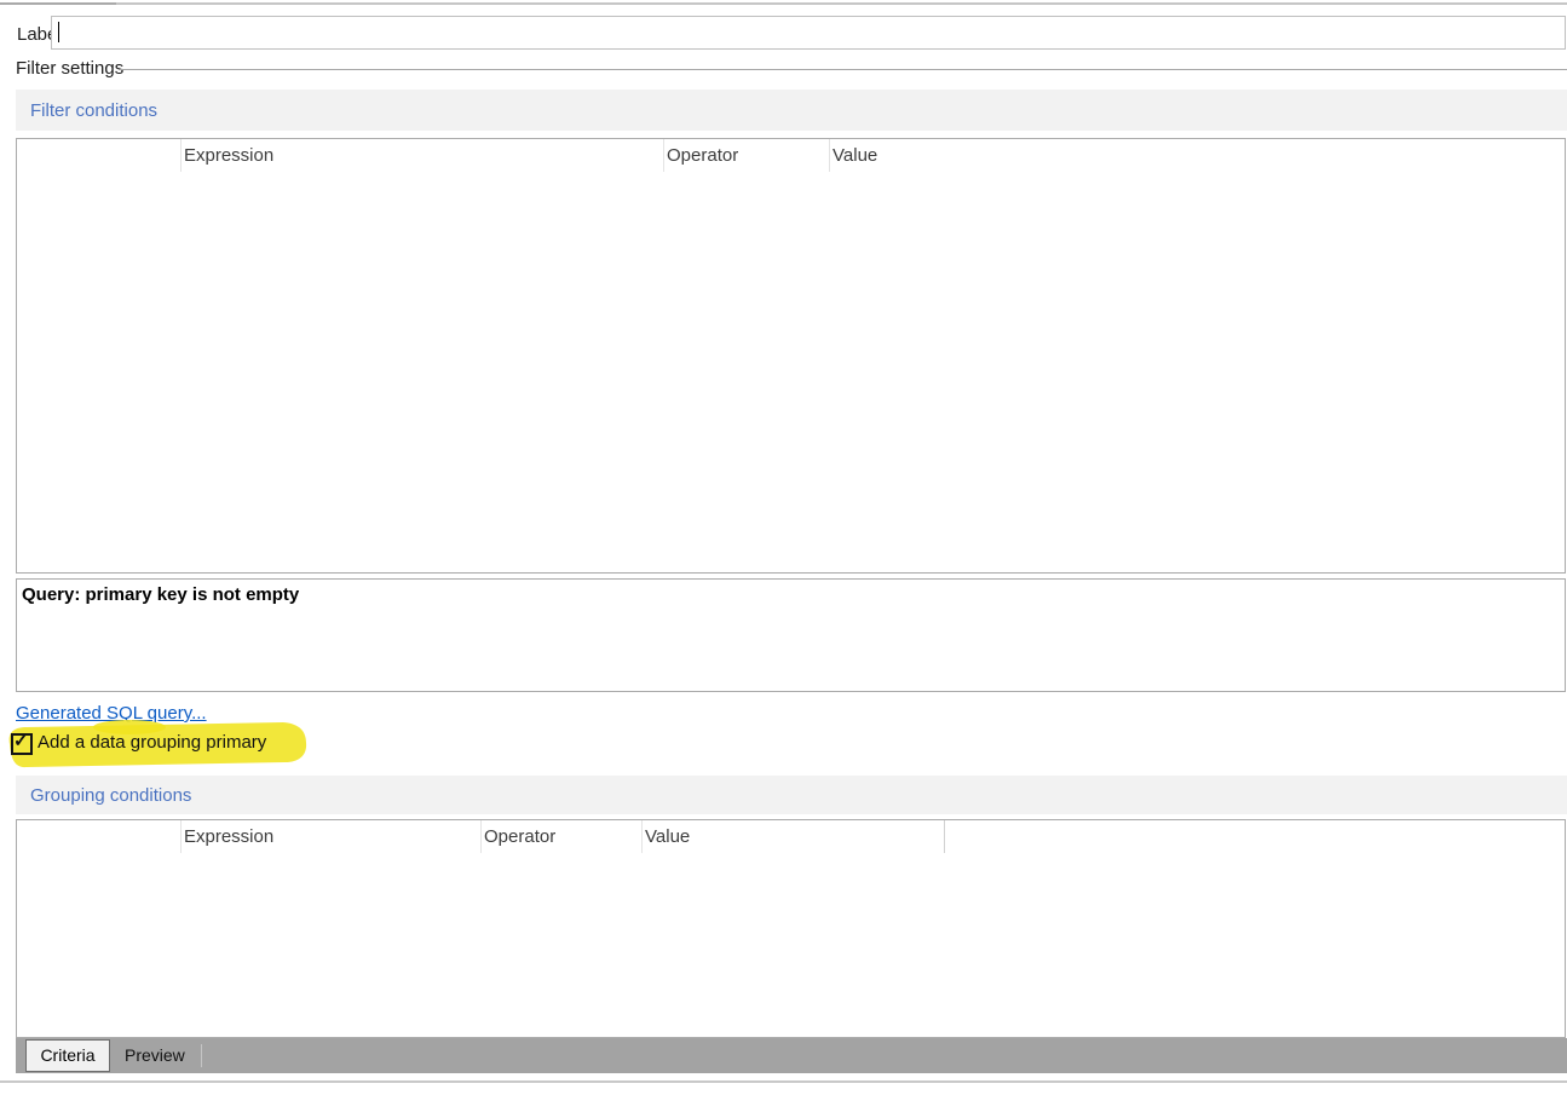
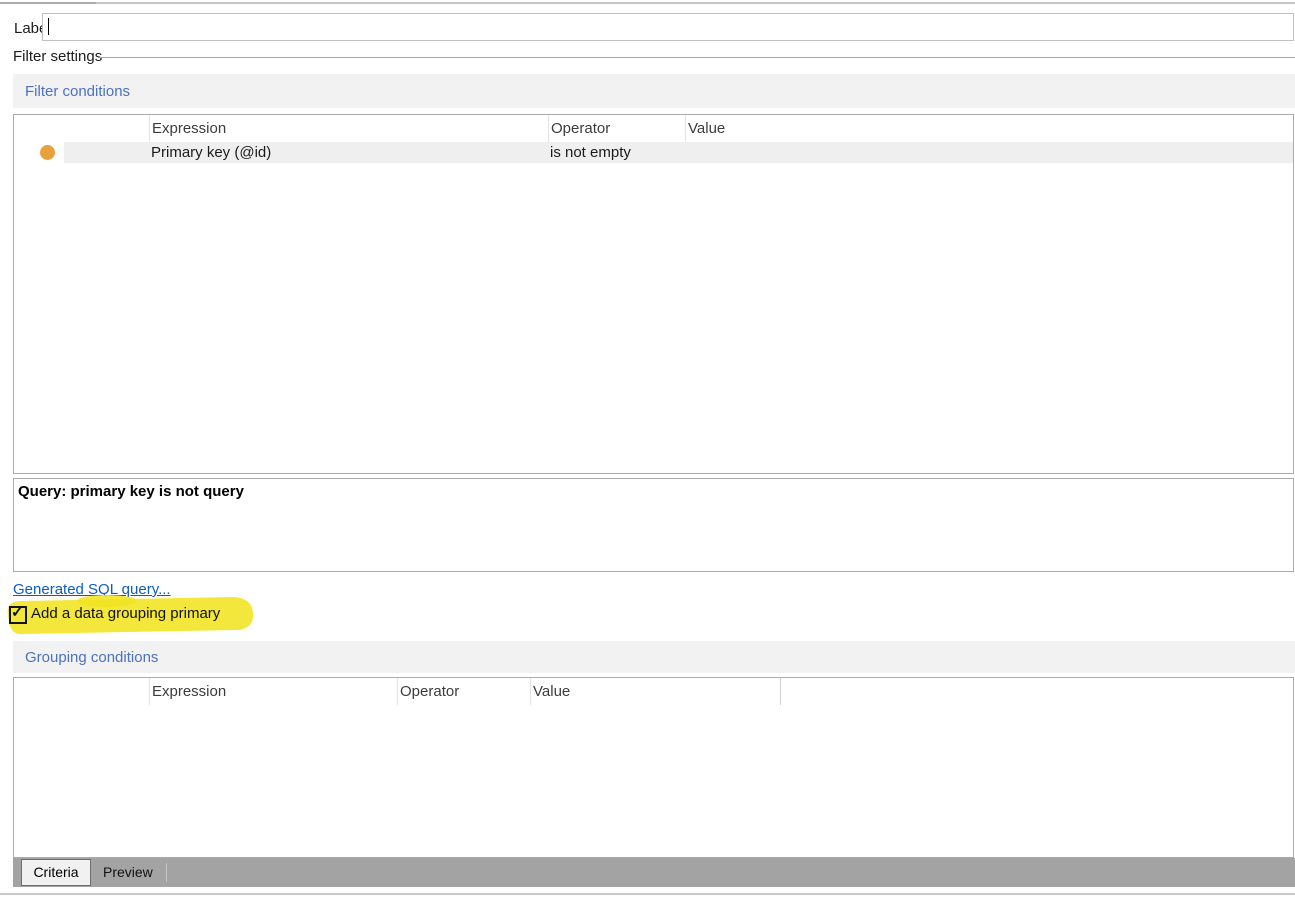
  Filter setting
  Filter conditions
  Expression
  Operator
  Value
+ Primary key (@id)
+ is not empty
- Query: primary key is not empty
+ Query: primary key is not query
  Generated SQL query...
  ✓
  Add a data grouping primary
  Grouping conditions
  Expression
  Operator
  Value
  Criteria
  Preview
